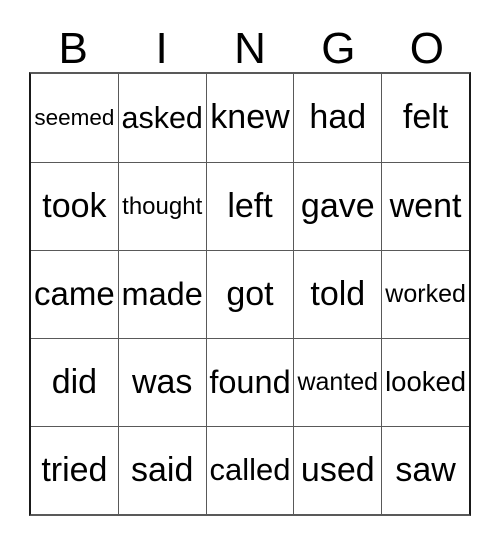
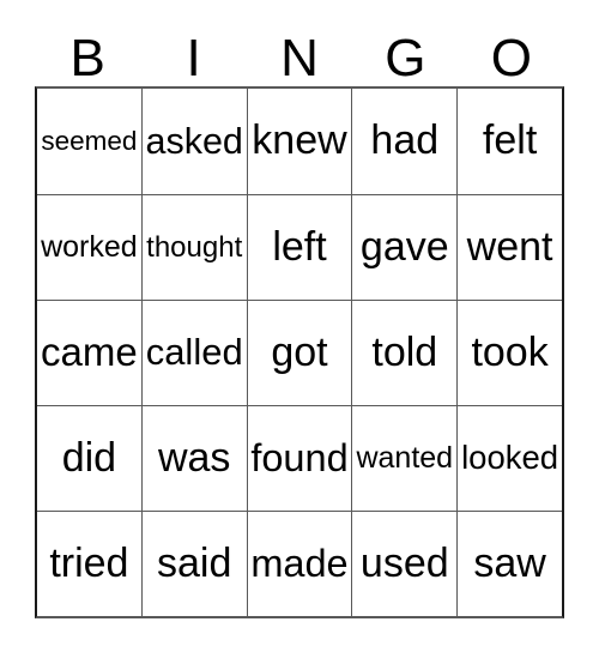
  B
  I
  N
  G
  O
  seemed
  asked
  knew
  had
  felt
- took
+ worked
  thought
  left
  gave
  went
  came
- made
+ called
  got
  told
- worked
+ took
  did
  was
  found
  wanted
  looked
  tried
  said
- called
+ made
  used
  saw
